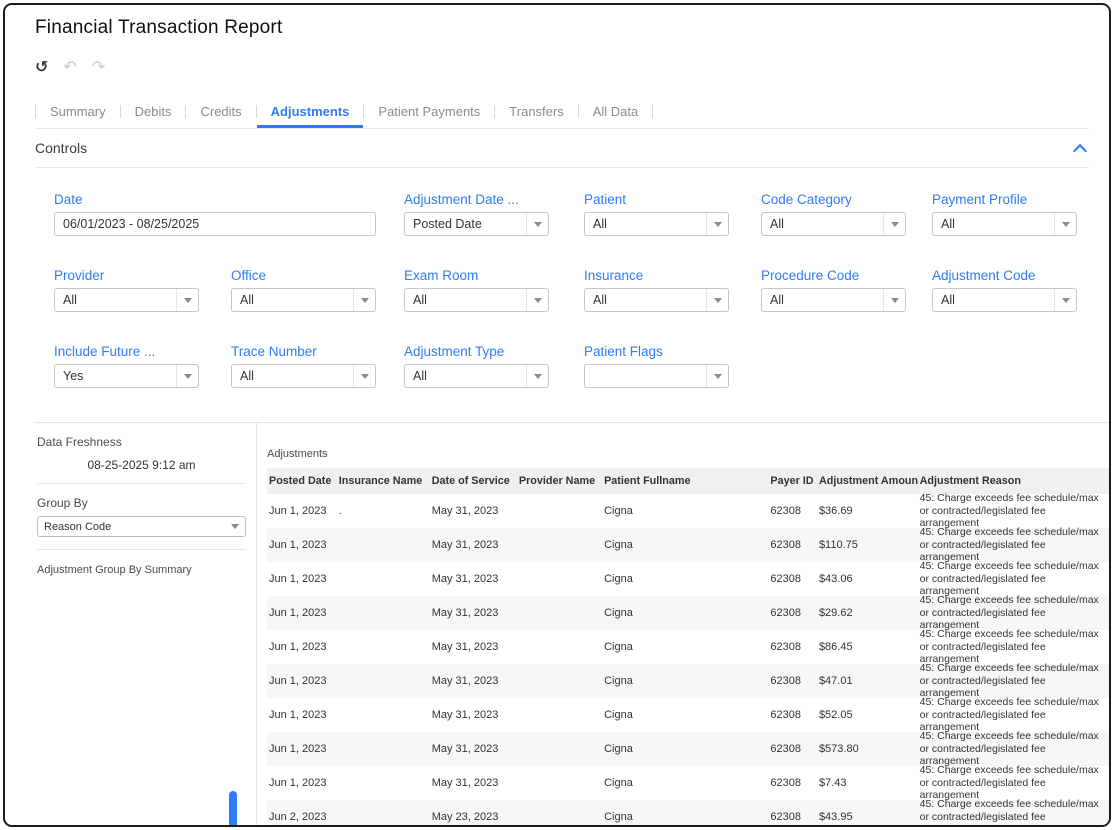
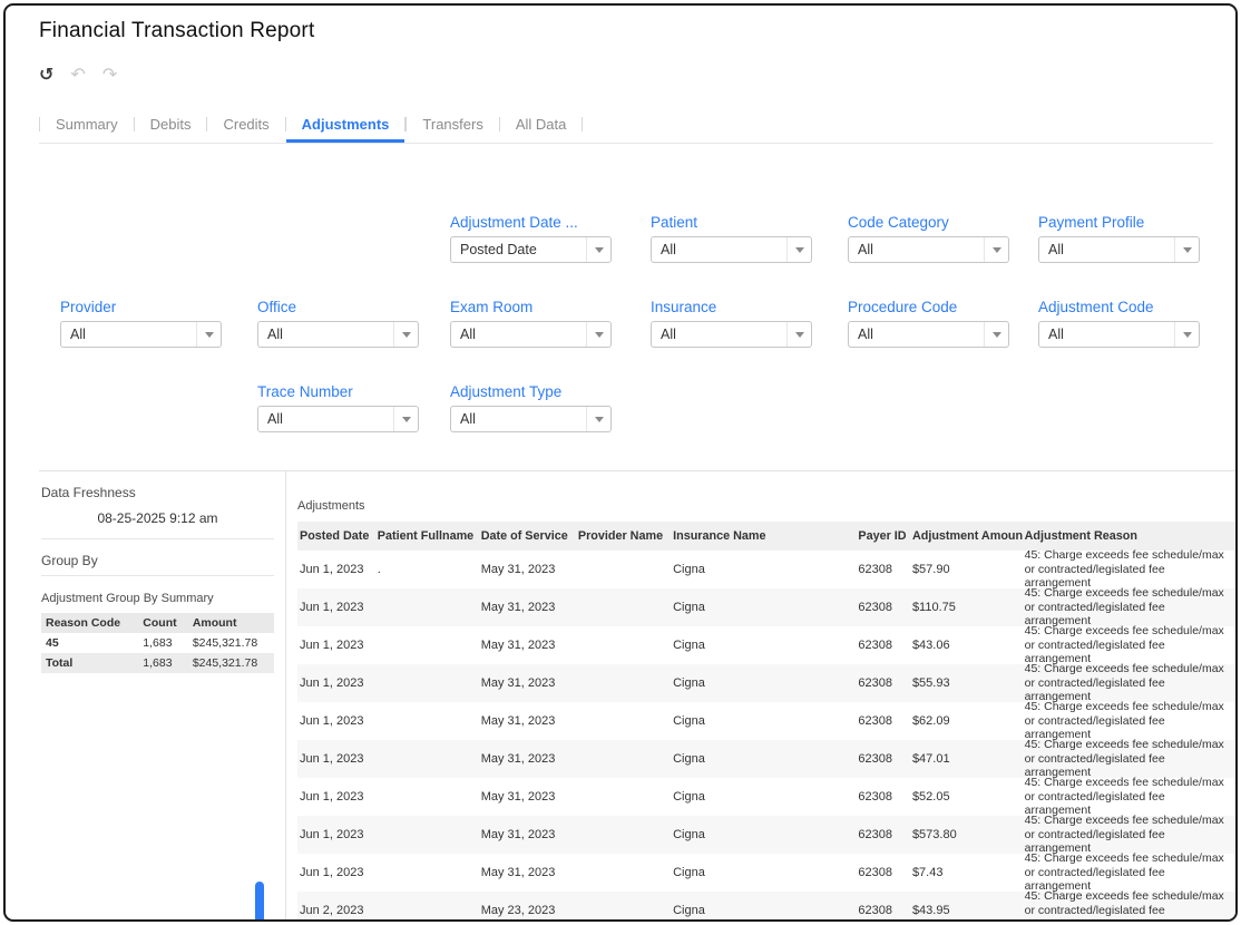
  Financial Transaction Report
  ↺
  ↶
  ↷
  Summary
  Debits
  Credits
  Adjustments
- Patient Payments
  Transfers
  All Data
- Controls
- Date
- 06/01/2023 - 08/25/2025
  Adjustment Date ...
  Posted Date
  Patient
  All
  Code Category
  All
  Payment Profile
  All
  Provider
  All
  Office
  All
  Exam Room
  All
  Insurance
  All
  Procedure Code
  All
  Adjustment Code
  All
- Include Future ...
- Yes
  Trace Number
  All
  Adjustment Type
  All
- Patient Flags
  Data Freshness
  08-25-2025 9:12 am
  Group By
- Reason Code
  Adjustment Group By Summary
+ Reason Code	Count	Amount
+ 45	1,683	$245,321.78
+ Total	1,683	$245,321.78
  Adjustments
  Posted Date
- Insurance Name
+ Patient Fullname
  Date of Service
  Provider Name
- Patient Fullname
+ Insurance Name
  Payer ID
  Adjustment Amoun
  Adjustment Reason
  Jun 1, 2023
  .
  May 31, 2023
  Cigna
  62308
- $36.69
+ $57.90
  45: Charge exceeds fee schedule/max or contracted/legislated fee arrangement
  Jun 1, 2023
  May 31, 2023
  Cigna
  62308
  $110.75
  45: Charge exceeds fee schedule/max or contracted/legislated fee arrangement
  Jun 1, 2023
  May 31, 2023
  Cigna
  62308
  $43.06
  45: Charge exceeds fee schedule/max or contracted/legislated fee arrangement
  Jun 1, 2023
  May 31, 2023
  Cigna
  62308
- $29.62
+ $55.93
  45: Charge exceeds fee schedule/max or contracted/legislated fee arrangement
  Jun 1, 2023
  May 31, 2023
  Cigna
  62308
- $86.45
+ $62.09
  45: Charge exceeds fee schedule/max or contracted/legislated fee arrangement
  Jun 1, 2023
  May 31, 2023
  Cigna
  62308
  $47.01
  45: Charge exceeds fee schedule/max or contracted/legislated fee arrangement
  Jun 1, 2023
  May 31, 2023
  Cigna
  62308
  $52.05
  45: Charge exceeds fee schedule/max or contracted/legislated fee arrangement
  Jun 1, 2023
  May 31, 2023
  Cigna
  62308
  $573.80
  45: Charge exceeds fee schedule/max or contracted/legislated fee arrangement
  Jun 1, 2023
  May 31, 2023
  Cigna
  62308
  $7.43
  45: Charge exceeds fee schedule/max or contracted/legislated fee arrangement
  Jun 2, 2023
  May 23, 2023
  Cigna
  62308
  $43.95
  45: Charge exceeds fee schedule/max or contracted/legislated fee
